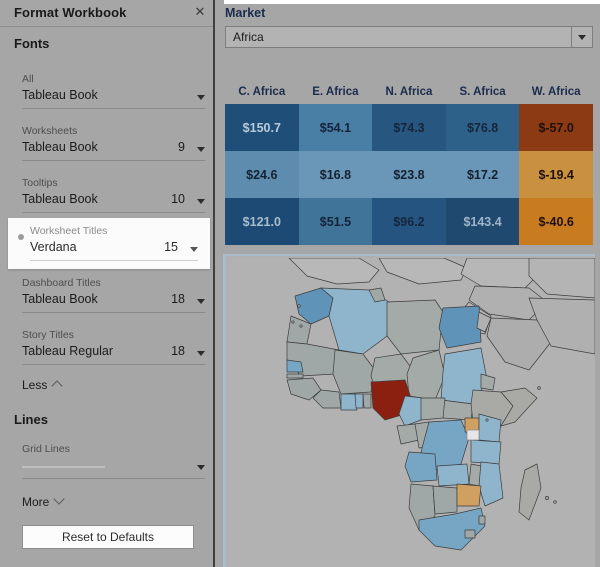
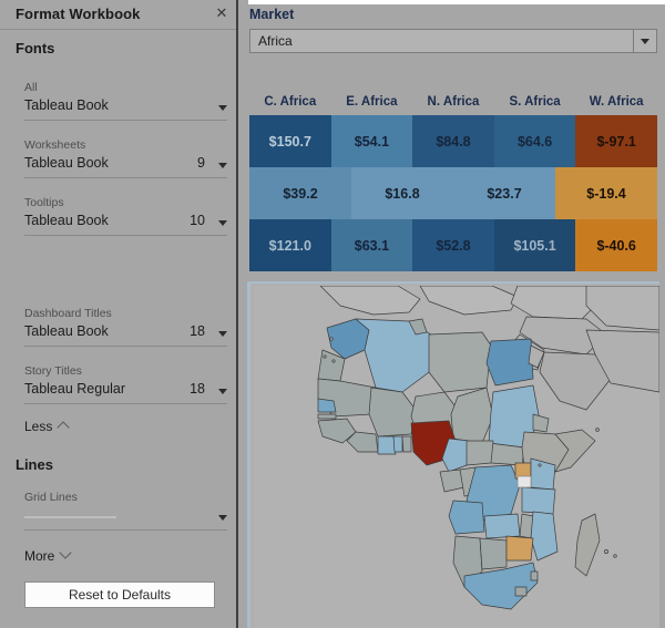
  Format Workbook
  ✕
  Fonts
  All
  Tableau Book
  Worksheets
  Tableau Book
  9
  Tooltips
  Tableau Book
  10
- Worksheet Titles
- Verdana
- 15
  Dashboard Titles
  Tableau Book
  18
  Story Titles
  Tableau Regular
  18
  Less
  Lines
  Grid Lines
  More
  Reset to Defaults
  Market
  Africa
  C. Africa
  E. Africa
  N. Africa
  S. Africa
  W. Africa
  $150.7
  $54.1
- $74.3
+ $84.8
- $76.8
+ $64.6
- $-57.0
+ $-97.1
- $24.6
+ $39.2
  $16.8
- $23.8
- $17.2
+ $23.7
  $-19.4
  $121.0
- $51.5
+ $63.1
- $96.2
+ $52.8
- $143.4
+ $105.1
  $-40.6
